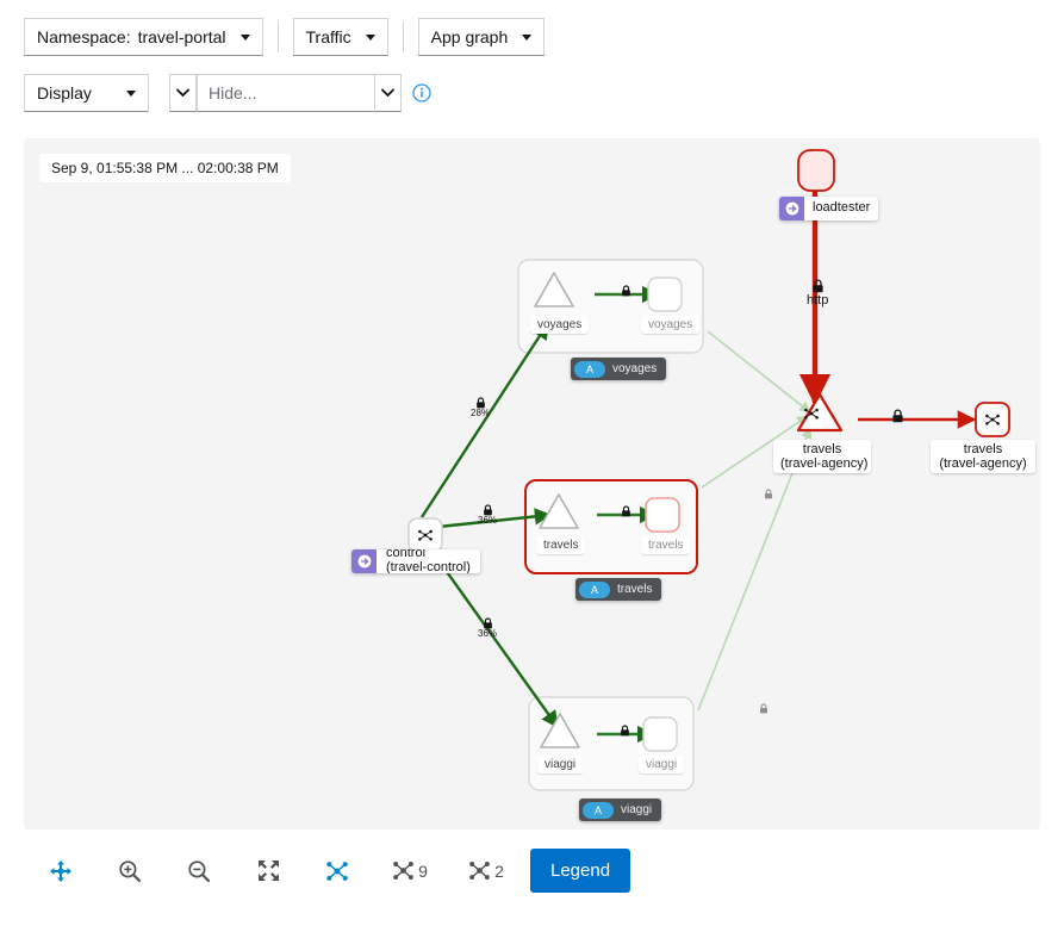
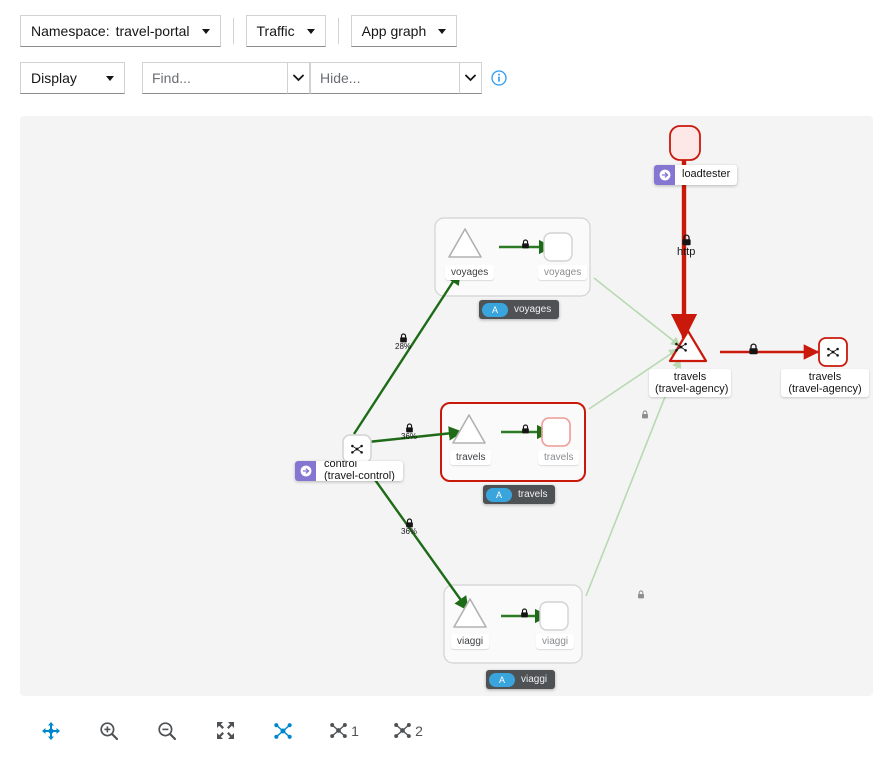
  Namespace:
  travel-portal
  Traffic
  App graph
  Display
+ Find...
  Hide...
- Sep 9, 01:55:38 PM ... 02:00:38 PM
  loadtester
  travels
  (travel-agency)
  travels
  (travel-agency)
  control
  (travel-control)
  voyages
  voyages
  travels
  travels
  viaggi
  viaggi
  A
  voyages
  A
  travels
  A
  viaggi
  http
  28%
  36%
  36%
- 9
+ 1
  2
- Legend
